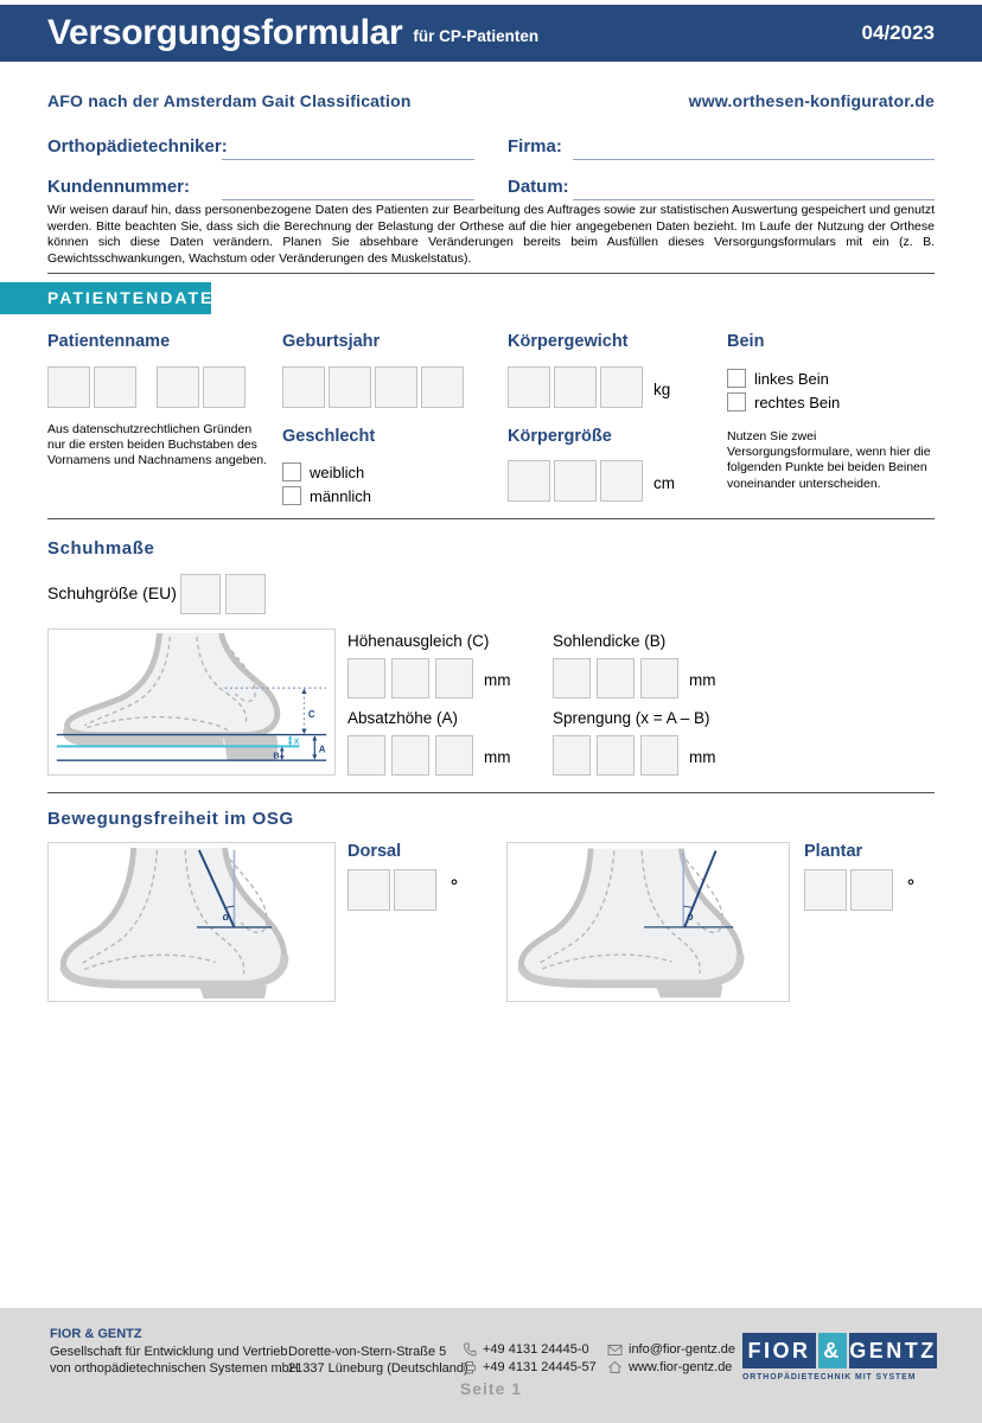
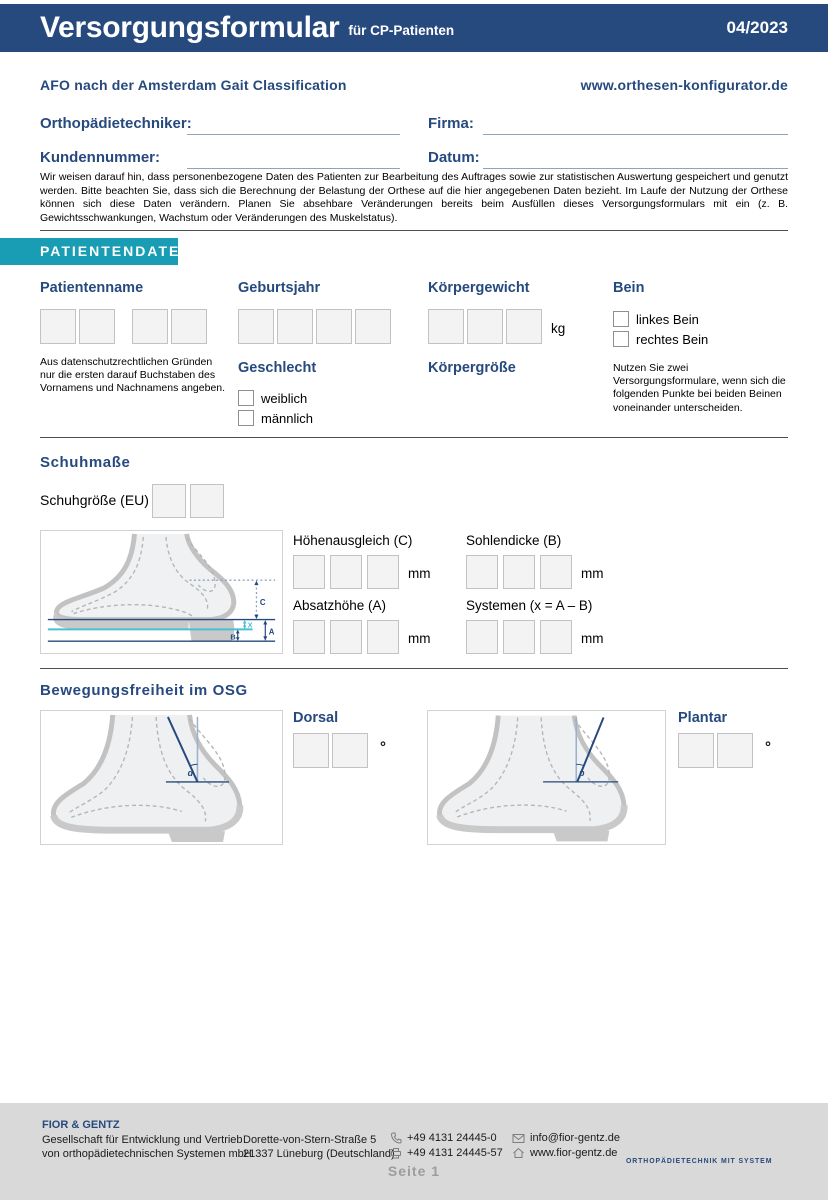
  Versorgungsformular
  für CP-Patienten
  04/2023
  AFO nach der Amsterdam Gait Classification
  www.orthesen-konfigurator.de
  Orthopädietechniker:
  Firma:
  Kundennummer:
  Datum:
  Wir weisen darauf hin, dass personenbezogene Daten des Patienten zur Bearbeitung des Auftrages sowie zur statistischen Auswertung gespeichert und genutzt werden. Bitte beachten Sie, dass sich die Berechnung der Belastung der Orthese auf die hier angegebenen Daten bezieht. Im Laufe der Nutzung der Orthese können sich diese Daten verändern. Planen Sie absehbare Veränderungen bereits beim Ausfüllen dieses Versorgungsformulars mit ein (z. B. Gewichtsschwankungen, Wachstum oder Veränderungen des Muskelstatus).
  PATIENTENDATEN
  Patientenname
  Geburtsjahr
  Körpergewicht
  kg
  Bein
  linkes Bein
  rechtes Bein
- Aus datenschutzrechtlichen Gründen nur die ersten beiden Buchstaben des Vornamens und Nachnamens angeben.
+ Aus datenschutzrechtlichen Gründen nur die ersten darauf Buchstaben des Vornamens und Nachnamens angeben.
  Geschlecht
  weiblich
  männlich
  Körpergröße
- cm
- Nutzen Sie zwei Versorgungsformulare, wenn hier die folgenden Punkte bei beiden Beinen voneinander unterscheiden.
+ Nutzen Sie zwei Versorgungsformulare, wenn sich die folgenden Punkte bei beiden Beinen voneinander unterscheiden.
  Schuhmaße
  Schuhgröße (EU)
  C
  A
  X
  B
  Höhenausgleich (C)
  mm
  Sohlendicke (B)
  mm
  Absatzhöhe (A)
  mm
- Sprengung (x = A – B)
+ Systemen (x = A – B)
  mm
  Bewegungsfreiheit im OSG
  d
  Dorsal
  °
  p
  Plantar
  °
  FIOR & GENTZ
  Gesellschaft für Entwicklung und Vertrieb
  von orthopädietechnischen Systemen mbH
  Dorette-von-Stern-Straße 5
  21337 Lüneburg (Deutschland)
  +49 4131 24445-0
  +49 4131 24445-57
  info@fior-gentz.de
  www.fior-gentz.de
- FIOR
- &
- GENTZ
  Seite 1
